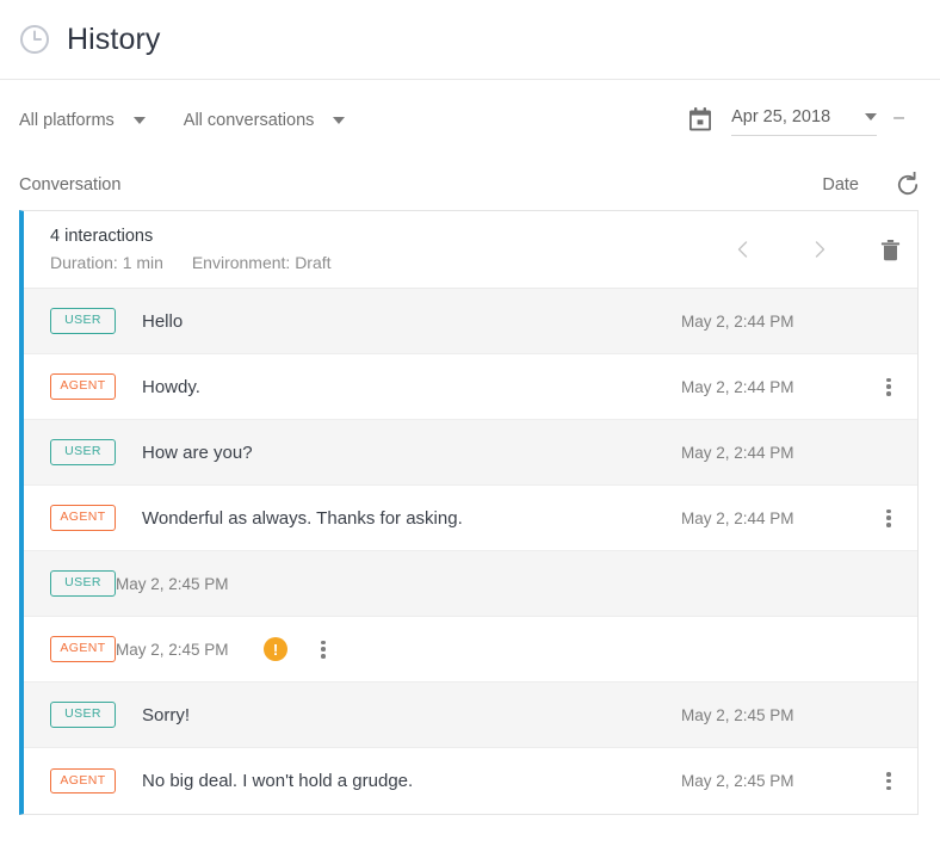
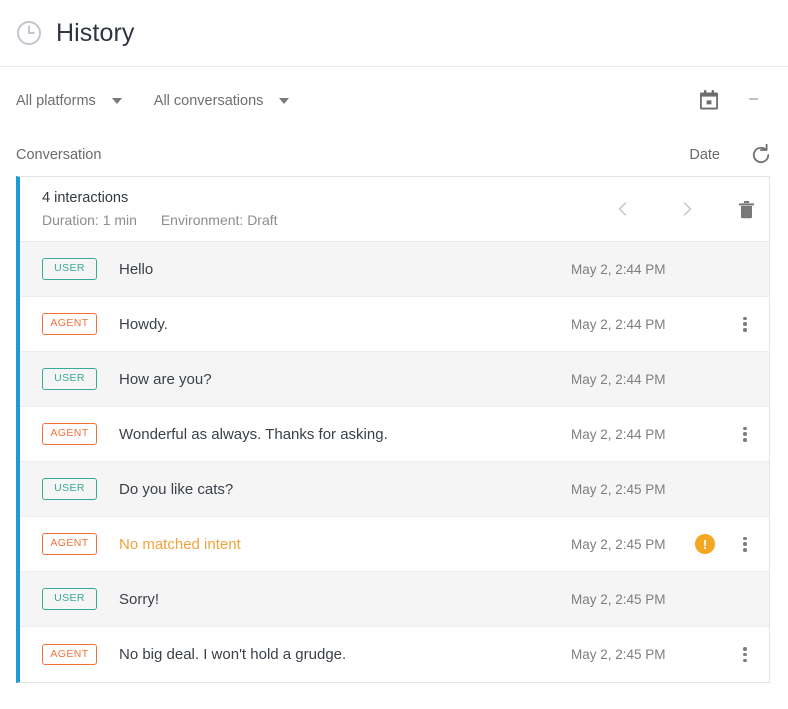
  History
  All platforms
  All conversations
- Apr 25, 2018
  –
  Conversation
  Date
  4 interactions
  Duration: 1 min Environment: Draft
  USER
  Hello
  May 2, 2:44 PM
  AGENT
  Howdy.
  May 2, 2:44 PM
  USER
  How are you?
  May 2, 2:44 PM
  AGENT
  Wonderful as always. Thanks for asking.
  May 2, 2:44 PM
  USER
+ Do you like cats?
  May 2, 2:45 PM
  AGENT
+ No matched intent
  May 2, 2:45 PM
  !
  USER
  Sorry!
  May 2, 2:45 PM
  AGENT
  No big deal. I won't hold a grudge.
  May 2, 2:45 PM
